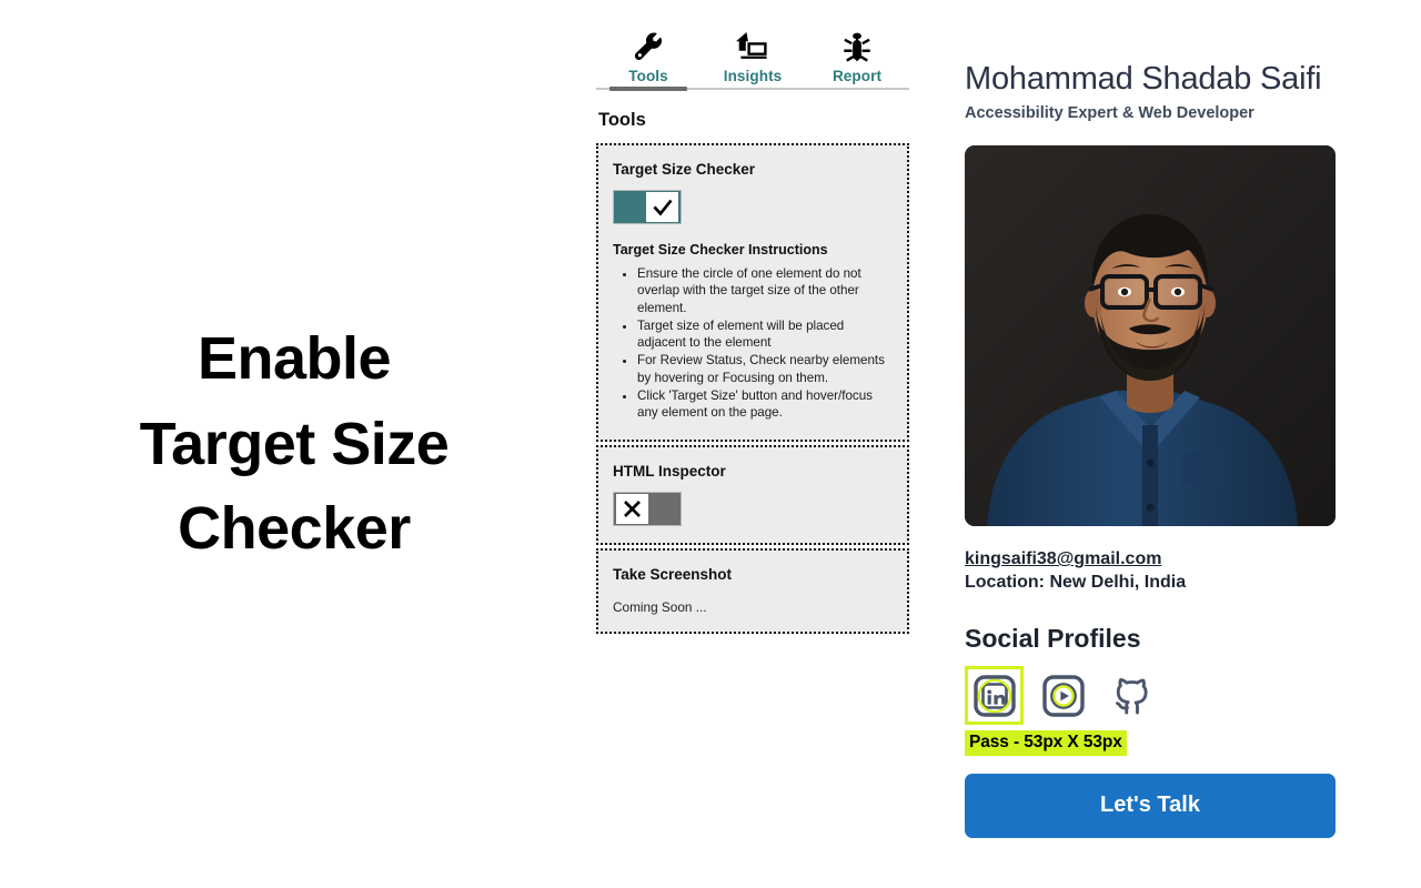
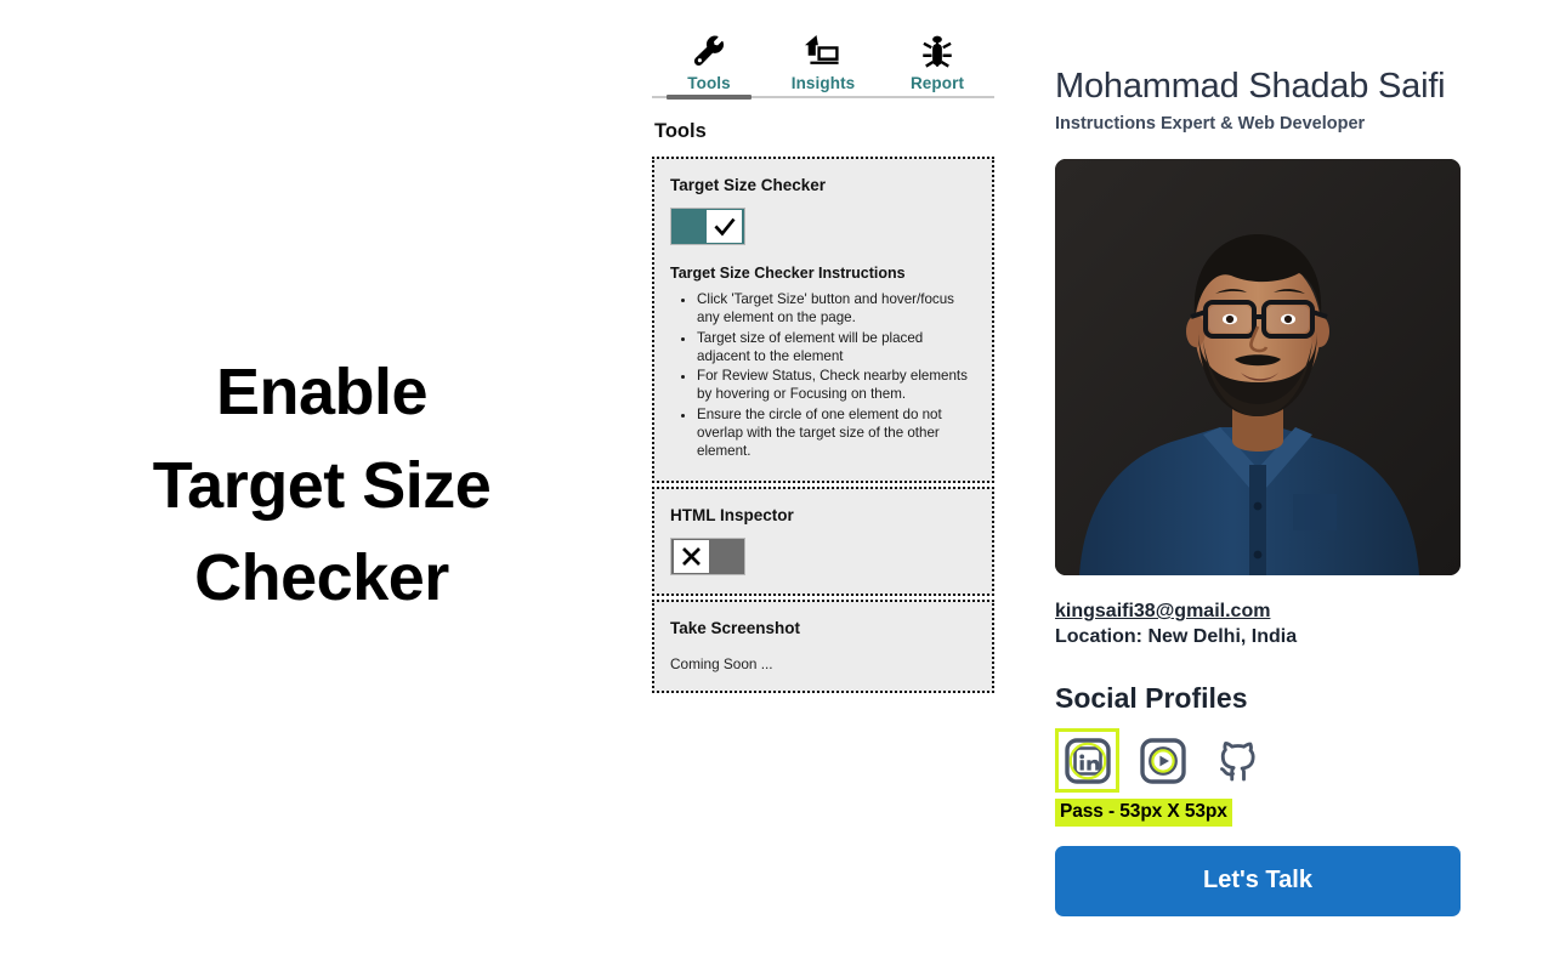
  Enable
  Target Size
  Checker
  Tools
  Insights
  Report
  Tools
  Target Size Checker
  Target Size Checker Instructions
- Ensure the circle of one element do not overlap with the target size of the other element.
+ Click 'Target Size' button and hover/focus any element on the page.
  Target size of element will be placed adjacent to the element
  For Review Status, Check nearby elements by hovering or Focusing on them.
- Click 'Target Size' button and hover/focus any element on the page.
+ Ensure the circle of one element do not overlap with the target size of the other element.
  HTML Inspector
  Take Screenshot
  Coming Soon ...
  Mohammad Shadab Saifi
- Accessibility Expert & Web Developer
+ Instructions Expert & Web Developer
  kingsaifi38@gmail.com
  Location: New Delhi, India
  Social Profiles
  Pass - 53px X 53px
  Let's Talk
